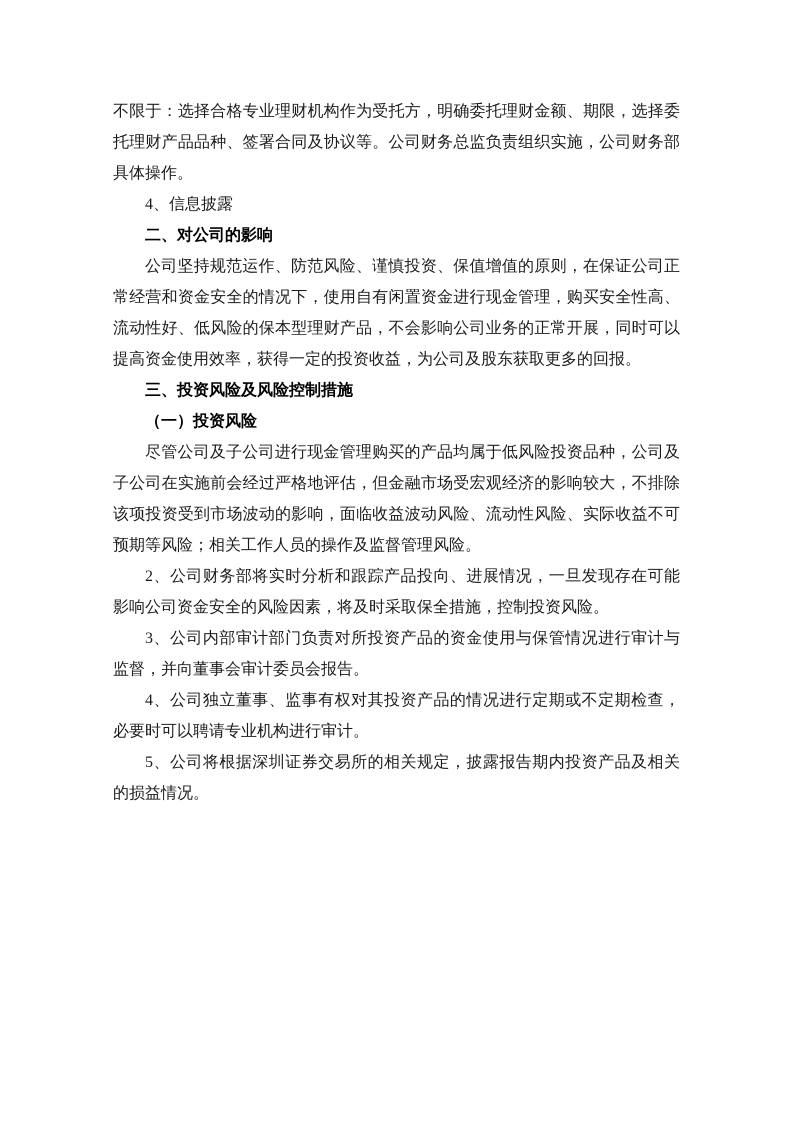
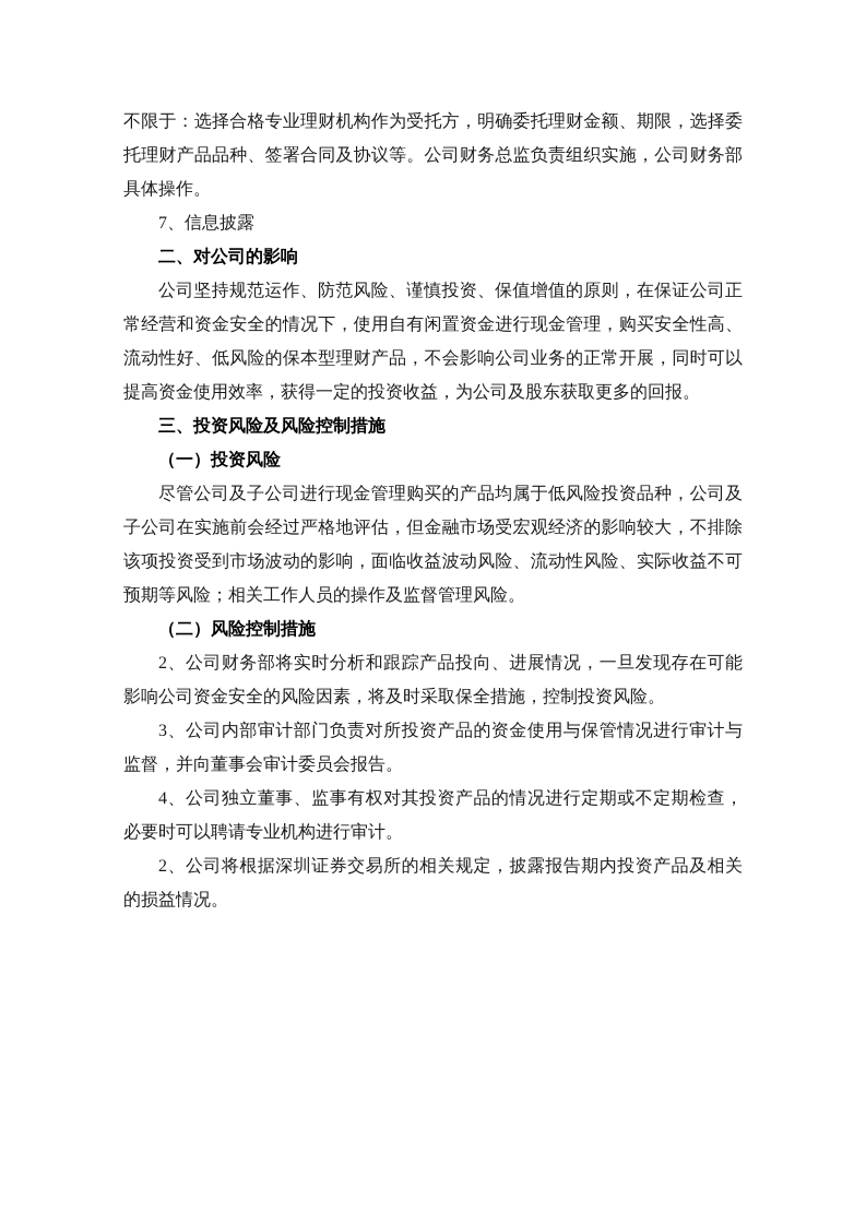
  不限于：选择合格专业理财机构作为受托方，明确委托理财金额、期限，选择委托理财产品品种、签署合同及协议等。公司财务总监负责组织实施，公司财务部具体操作。
- 4、信息披露
+ 7、信息披露
  二、对公司的影响
  公司坚持规范运作、防范风险、谨慎投资、保值增值的原则，在保证公司正常经营和资金安全的情况下，使用自有闲置资金进行现金管理，购买安全性高、流动性好、低风险的保本型理财产品，不会影响公司业务的正常开展，同时可以提高资金使用效率，获得一定的投资收益，为公司及股东获取更多的回报。
  三、投资风险及风险控制措施
  （一）投资风险
  尽管公司及子公司进行现金管理购买的产品均属于低风险投资品种，公司及子公司在实施前会经过严格地评估，但金融市场受宏观经济的影响较大，不排除该项投资受到市场波动的影响，面临收益波动风险、流动性风险、实际收益不可预期等风险；相关工作人员的操作及监督管理风险。
+ （二）风险控制措施
  2、公司财务部将实时分析和跟踪产品投向、进展情况，一旦发现存在可能影响公司资金安全的风险因素，将及时采取保全措施，控制投资风险。
  3、公司内部审计部门负责对所投资产品的资金使用与保管情况进行审计与监督，并向董事会审计委员会报告。
  4、公司独立董事、监事有权对其投资产品的情况进行定期或不定期检查，必要时可以聘请专业机构进行审计。
- 5、公司将根据深圳证券交易所的相关规定，披露报告期内投资产品及相关的损益情况。
+ 2、公司将根据深圳证券交易所的相关规定，披露报告期内投资产品及相关的损益情况。
